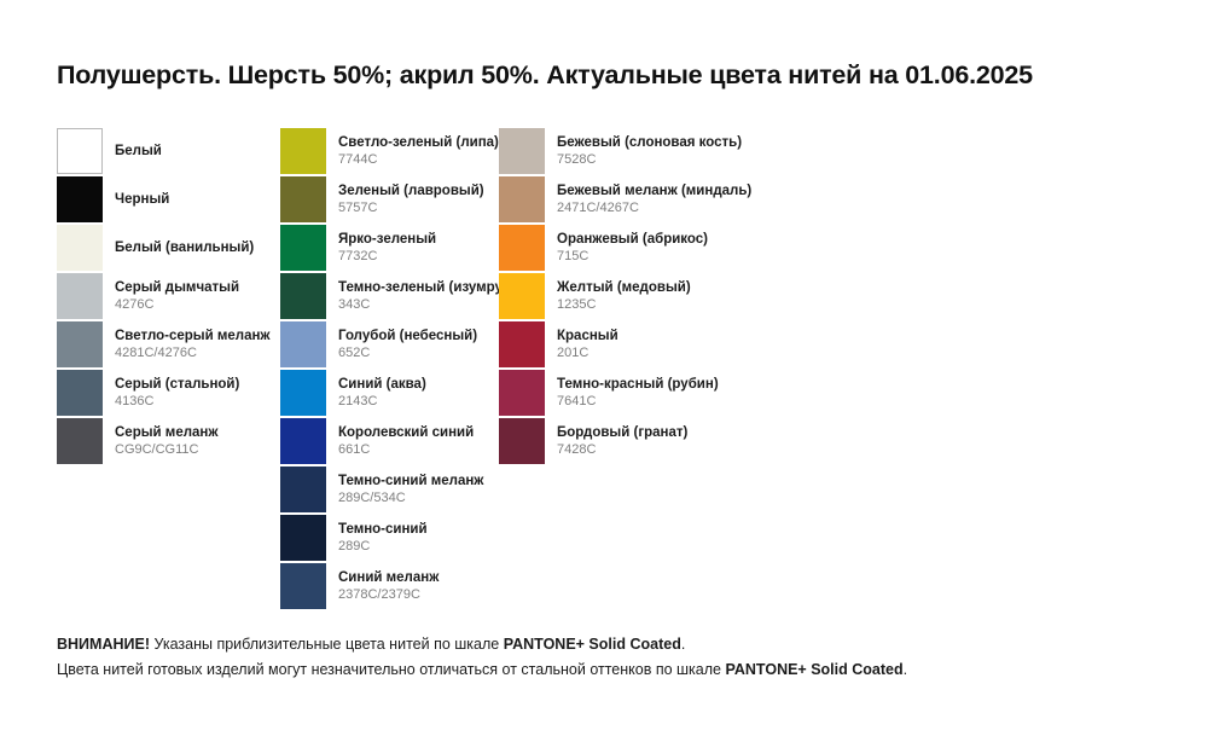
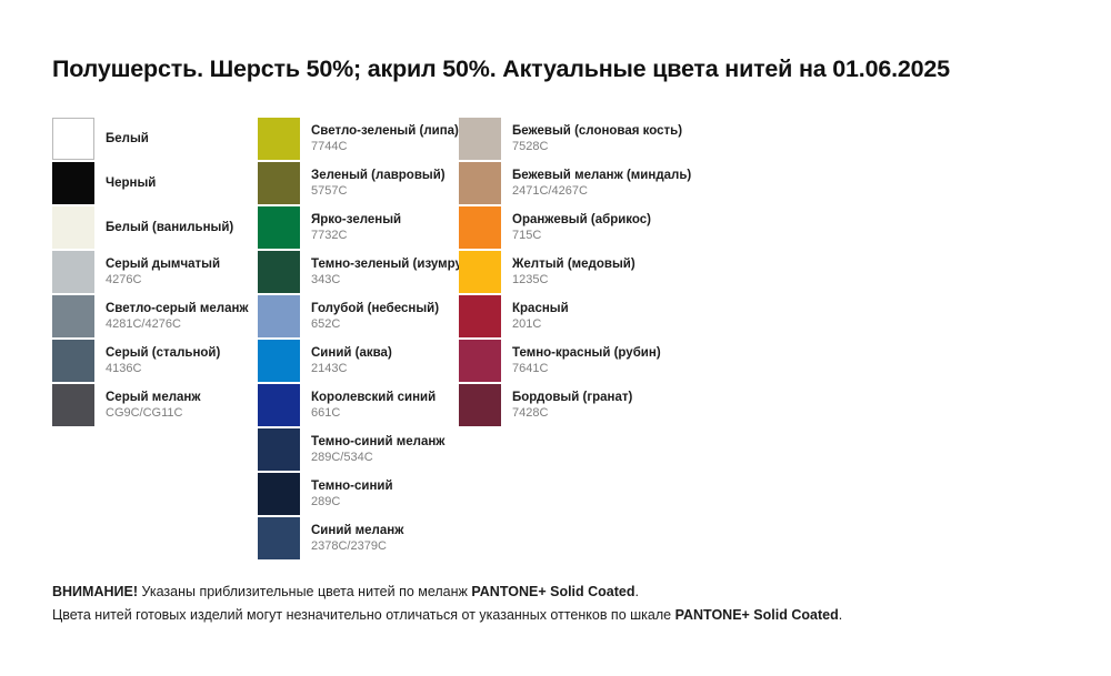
  Полушерсть. Шерсть 50%; акрил 50%. Актуальные цвета нитей на 01.06.2025
  Белый
  Черный
  Белый (ванильный)
  Серый дымчатый
  4276C
  Светло-серый меланж
  4281C/4276C
  Серый (стальной)
  4136C
  Серый меланж
  CG9C/CG11C
  Светло-зеленый (липа)
  7744C
  Зеленый (лавровый)
  5757C
  Ярко-зеленый
  7732C
  Темно-зеленый (изумр
  343C
  Голубой (небесный)
  652C
  Синий (аква)
  2143C
  Королевский синий
  661C
  Темно-синий меланж
  289C/534C
  Темно-синий
  289C
  Синий меланж
  2378C/2379C
  Бежевый (слоновая кость)
  7528C
  Бежевый меланж (миндаль)
  2471C/4267C
  Оранжевый (абрикос)
  715C
  Желтый (медовый)
  1235C
  Красный
  201C
  Темно-красный (рубин)
  7641C
  Бордовый (гранат)
  7428C
- ВНИМАНИЕ! Указаны приблизительные цвета нитей по шкале PANTONE+ Solid Coated.
+ ВНИМАНИЕ! Указаны приблизительные цвета нитей по меланж PANTONE+ Solid Coated.
- Цвета нитей готовых изделий могут незначительно отличаться от стальной оттенков по шкале PANTONE+ Solid Coated.
+ Цвета нитей готовых изделий могут незначительно отличаться от указанных оттенков по шкале PANTONE+ Solid Coated.
